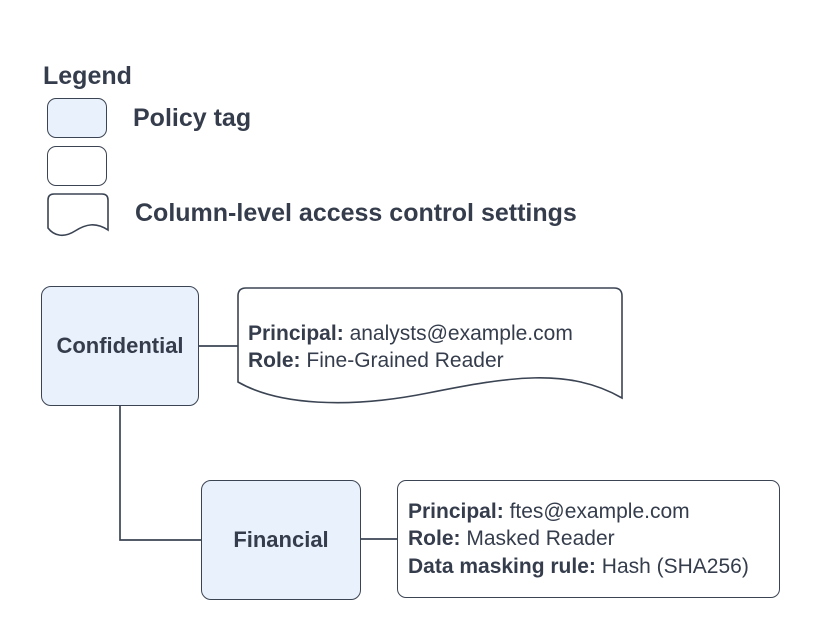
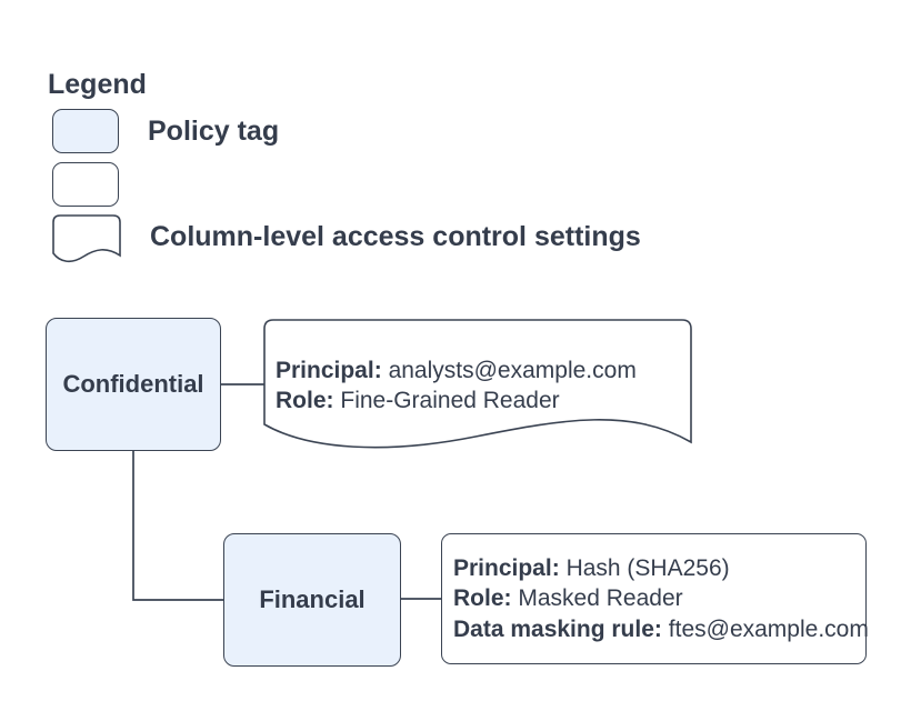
  Legend
  Policy tag
  Column-level access control settings
  Confidential
  Principal: analysts@example.com
  Role: Fine-Grained Reader
  Financial
- Principal: ftes@example.com
+ Principal: Hash (SHA256)
  Role: Masked Reader
- Data masking rule: Hash (SHA256)
+ Data masking rule: ftes@example.com
